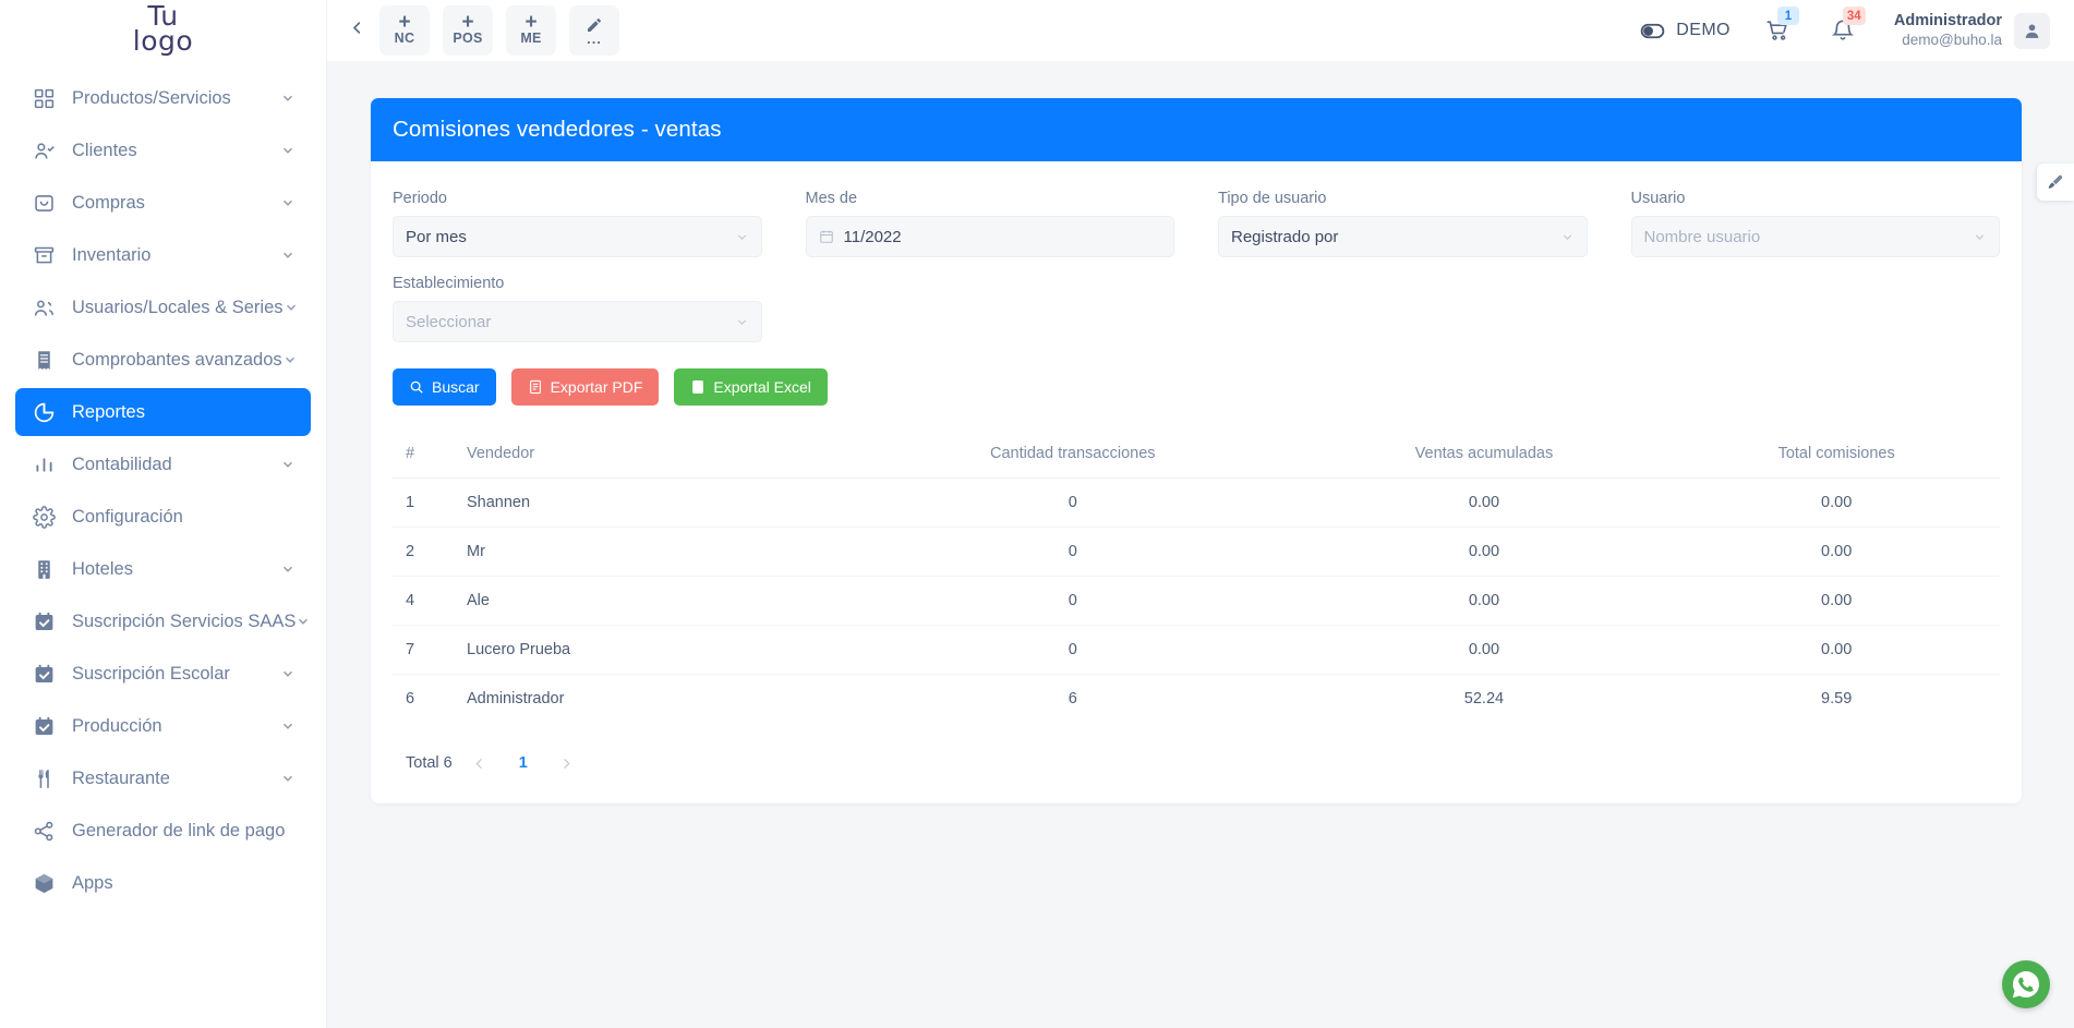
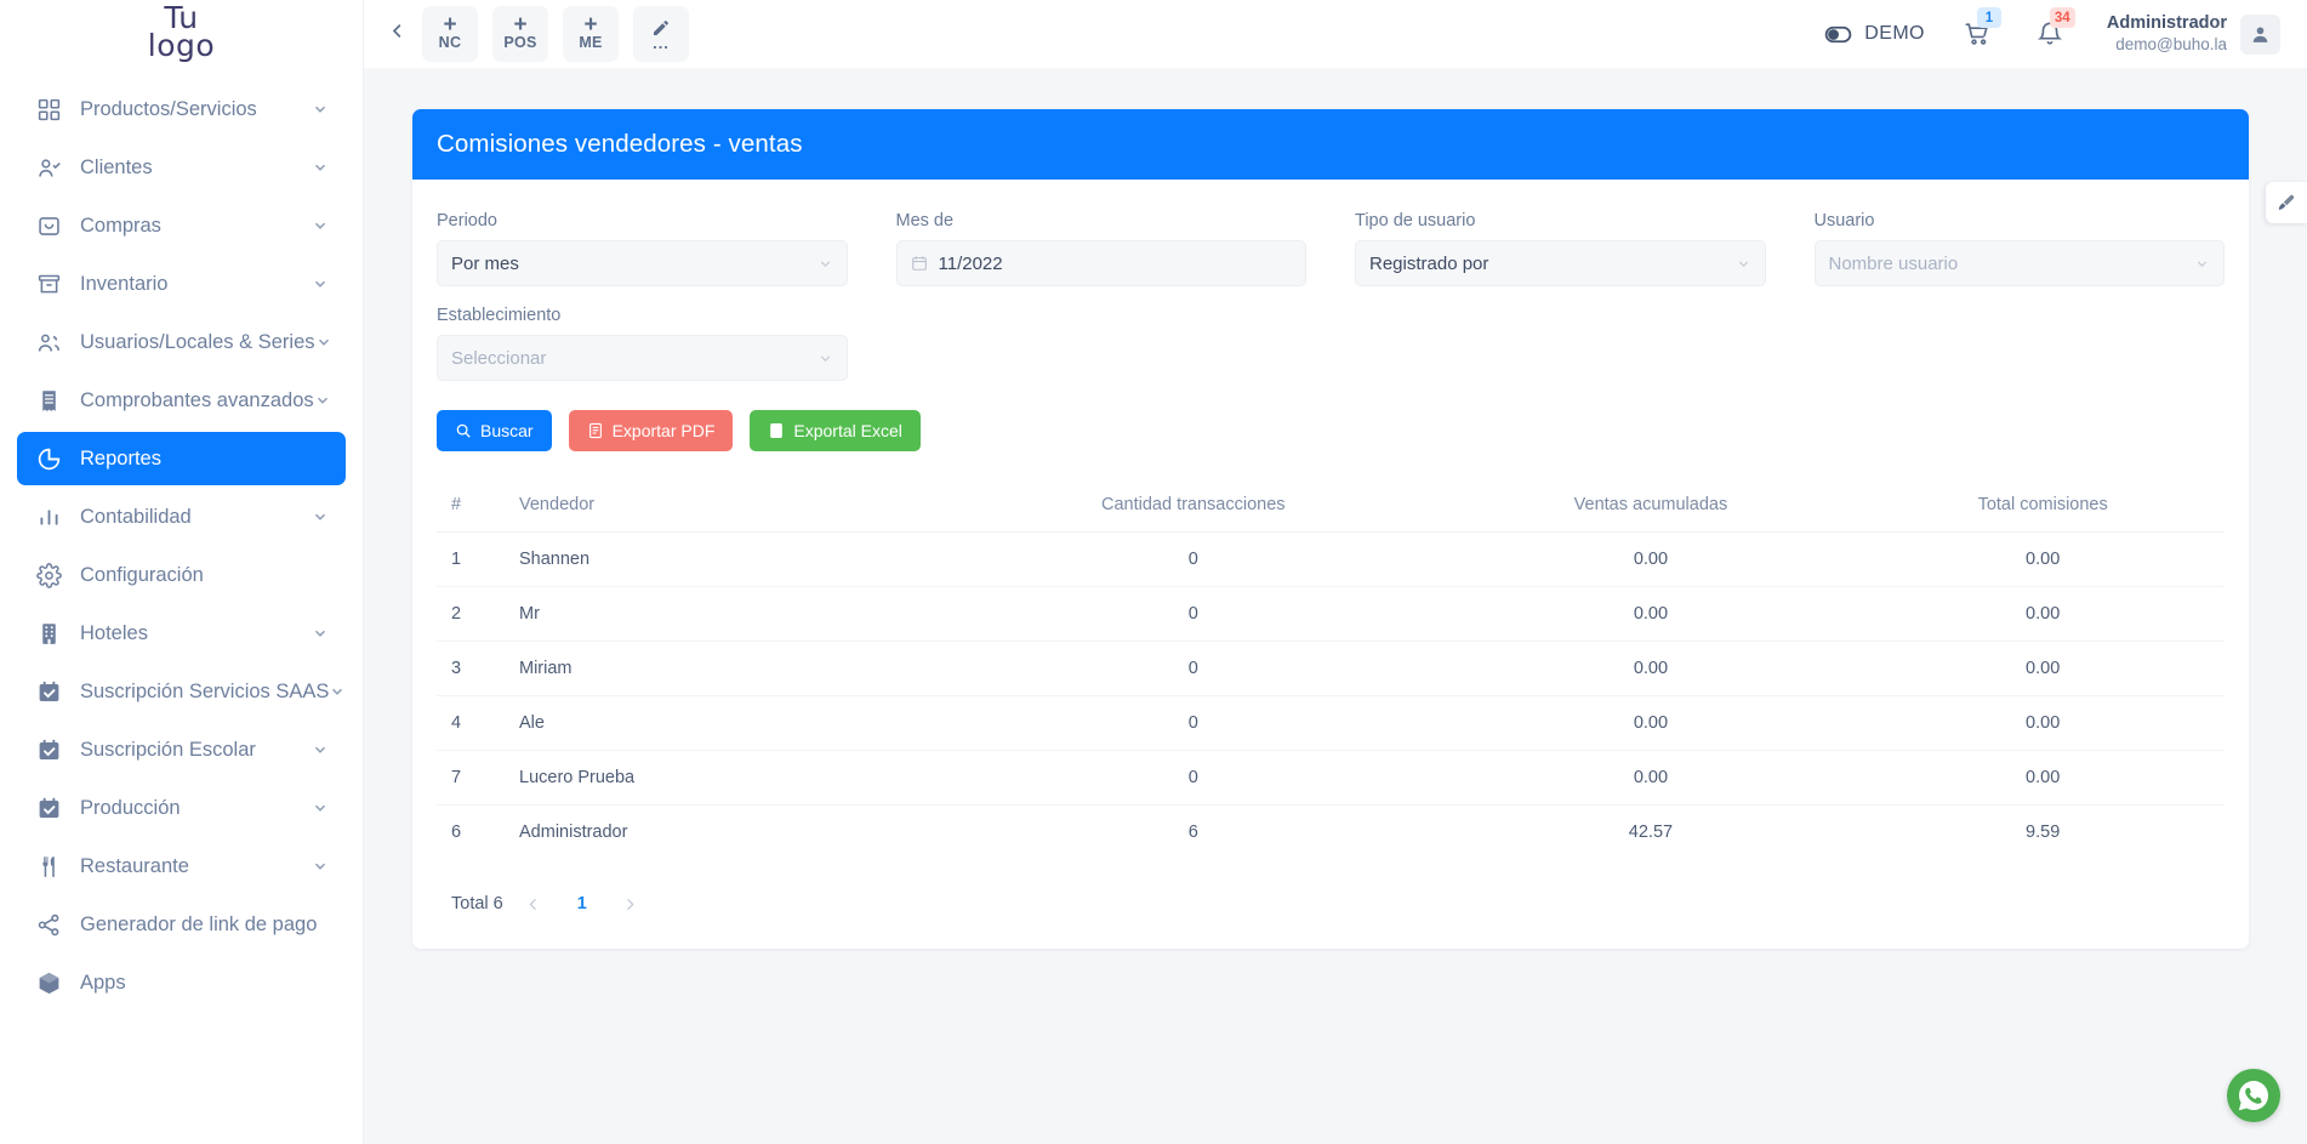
  Tu
  logo
  Productos/Servicios
  Clientes
  Compras
  Inventario
  Usuarios/Locales & Series
  Comprobantes avanzados
  Reportes
  Contabilidad
  Configuración
  Hoteles
  Suscripción Servicios SAAS
  Suscripción Escolar
  Producción
  Restaurante
  Generador de link de pago
  Apps
  +
  NC
  +
  POS
  +
  ME
  ...
  DEMO
  1
  34
  Administrador
  demo@buho.la
  Comisiones vendedores - ventas
  Periodo
  Por mes
  Mes de
  11/2022
  Tipo de usuario
  Registrado por
  Usuario
  Nombre usuario
  Establecimiento
  Seleccionar
  Buscar
  Exportar PDF
  Exportal Excel
  #	Vendedor	Cantidad transacciones	Ventas acumuladas	Total comisiones
  1	Shannen	0	0.00	0.00
  2	Mr	0	0.00	0.00
+ 3	Miriam	0	0.00	0.00
  4	Ale	0	0.00	0.00
  7	Lucero Prueba	0	0.00	0.00
- 6	Administrador	6	52.24	9.59
+ 6	Administrador	6	42.57	9.59
  Total 6
  1
